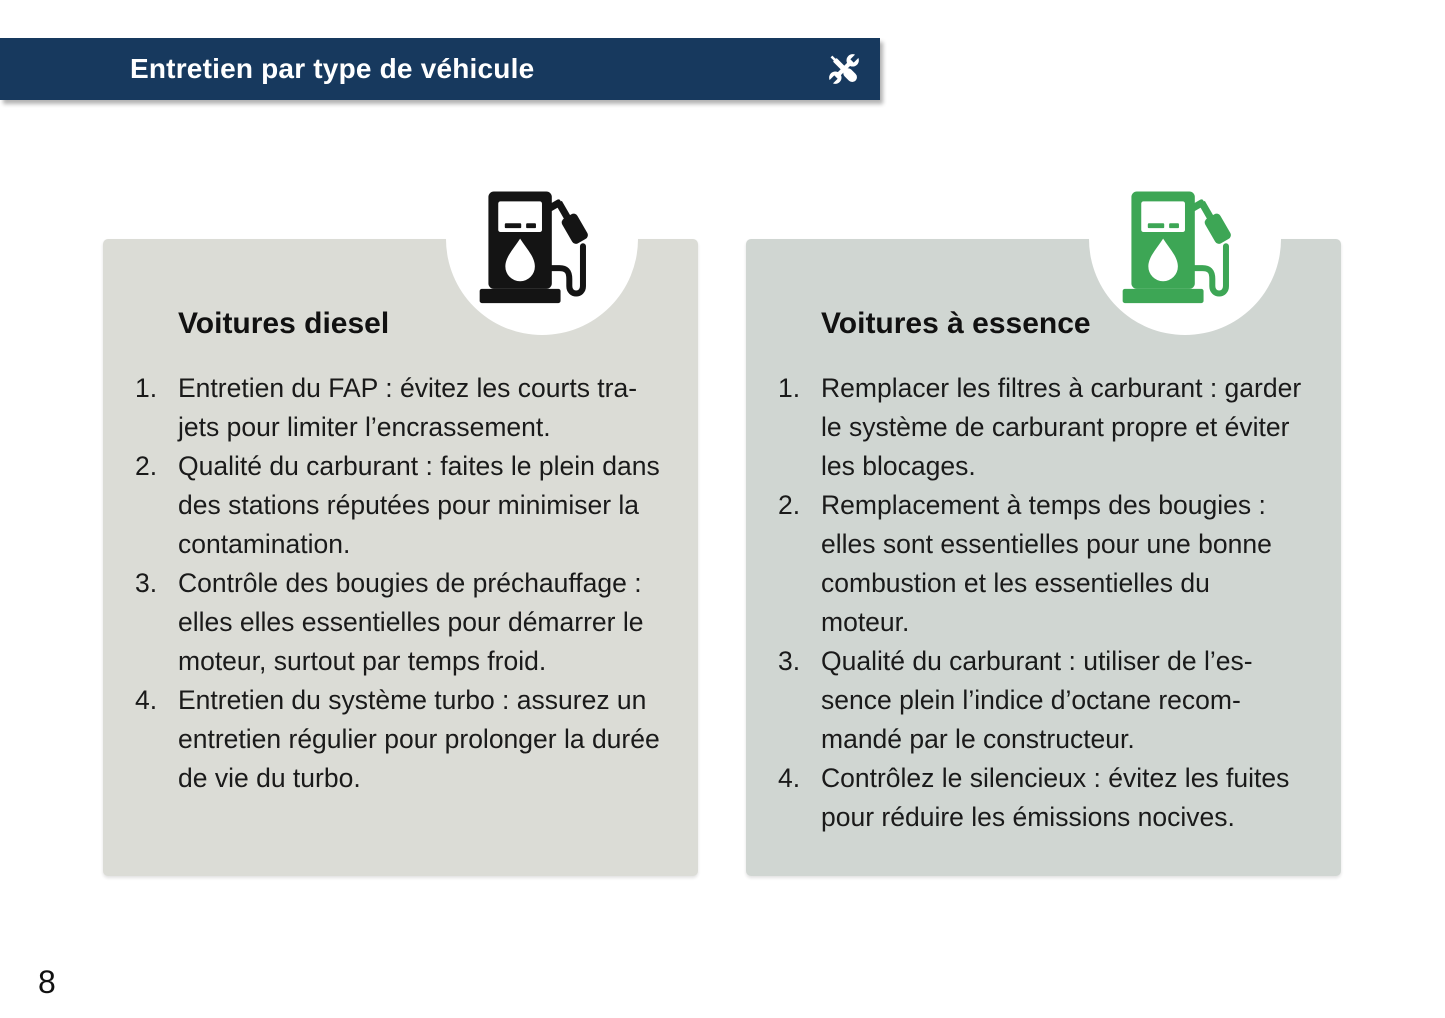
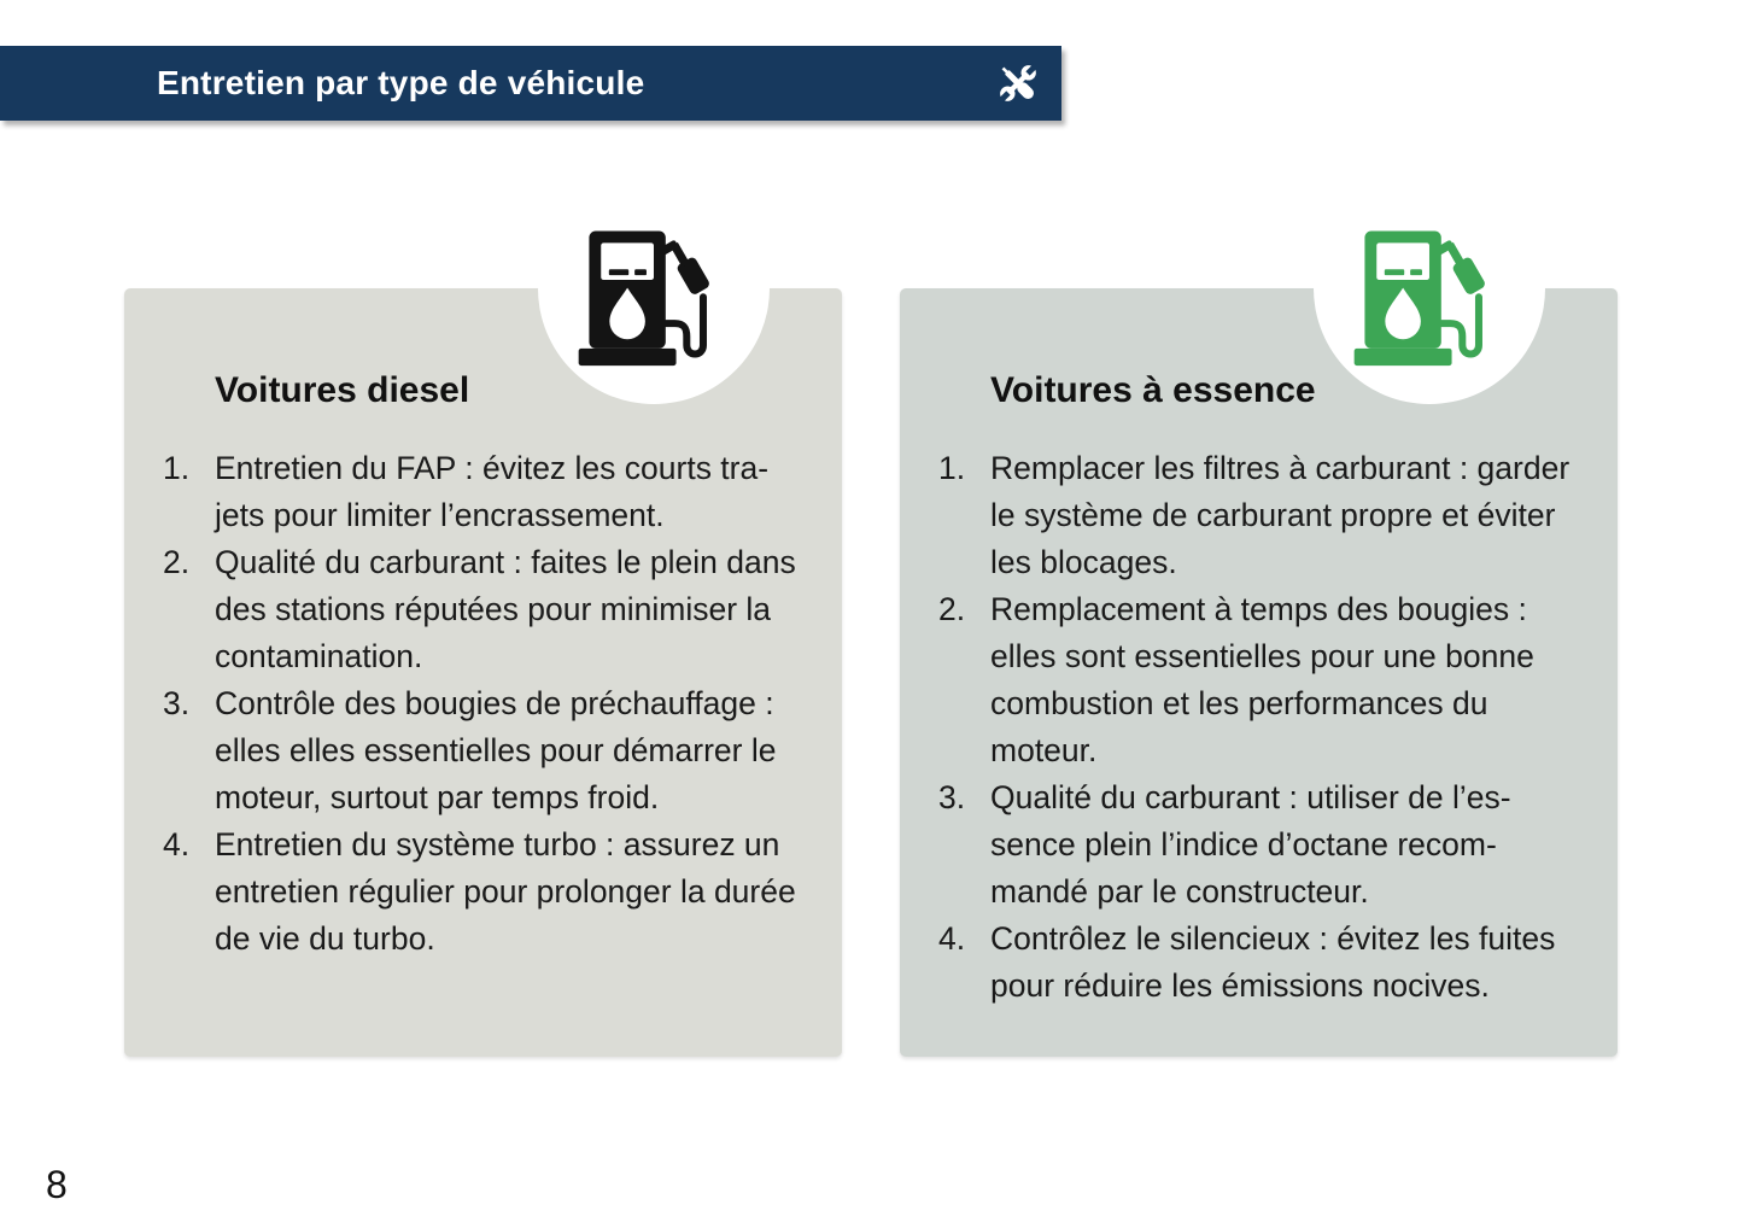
  Entretien par type de véhicule
  Voitures diesel
  1.
  Entretien du FAP : évitez les courts tra-
  jets pour limiter l’encrassement.
  2.
  Qualité du carburant : faites le plein dans
  des stations réputées pour minimiser la
  contamination.
  3.
  Contrôle des bougies de préchauffage :
  elles elles essentielles pour démarrer le
  moteur, surtout par temps froid.
  4.
  Entretien du système turbo : assurez un
  entretien régulier pour prolonger la durée
  de vie du turbo.
  Voitures à essence
  1.
  Remplacer les filtres à carburant : garder
  le système de carburant propre et éviter
  les blocages.
  2.
  Remplacement à temps des bougies :
  elles sont essentielles pour une bonne
- combustion et les essentielles du
+ combustion et les performances du
  moteur.
  3.
  Qualité du carburant : utiliser de l’es-
  sence plein l’indice d’octane recom-
  mandé par le constructeur.
  4.
  Contrôlez le silencieux : évitez les fuites
  pour réduire les émissions nocives.
  8
